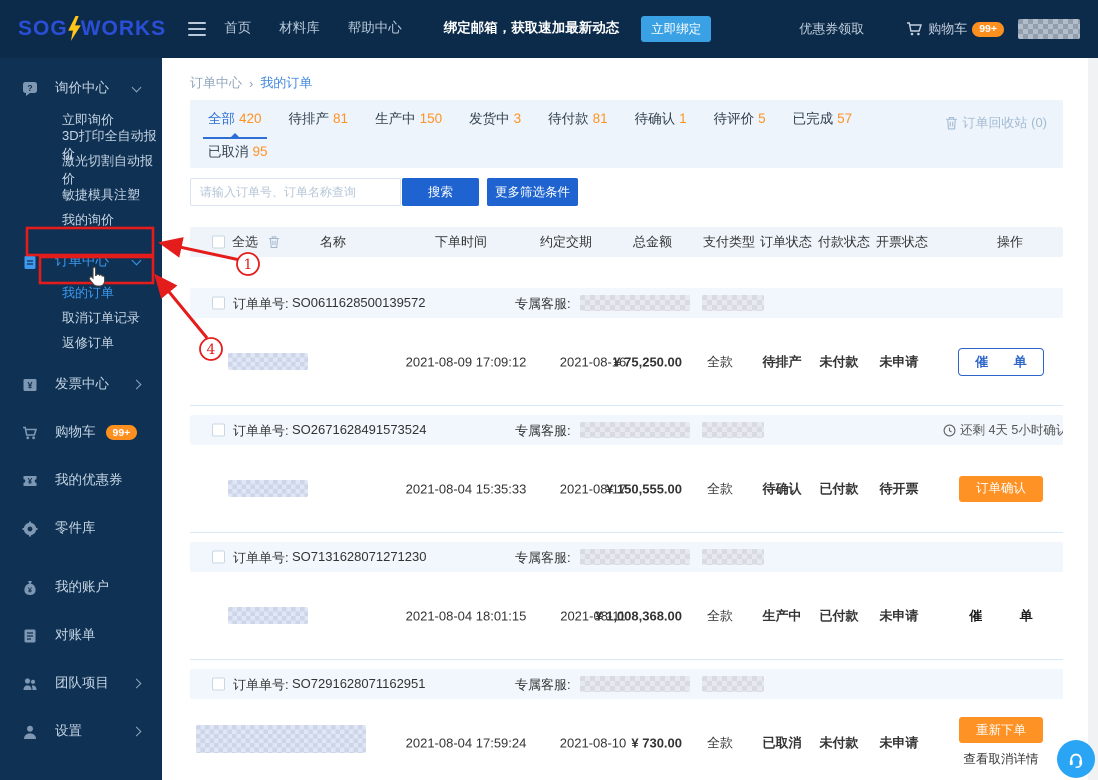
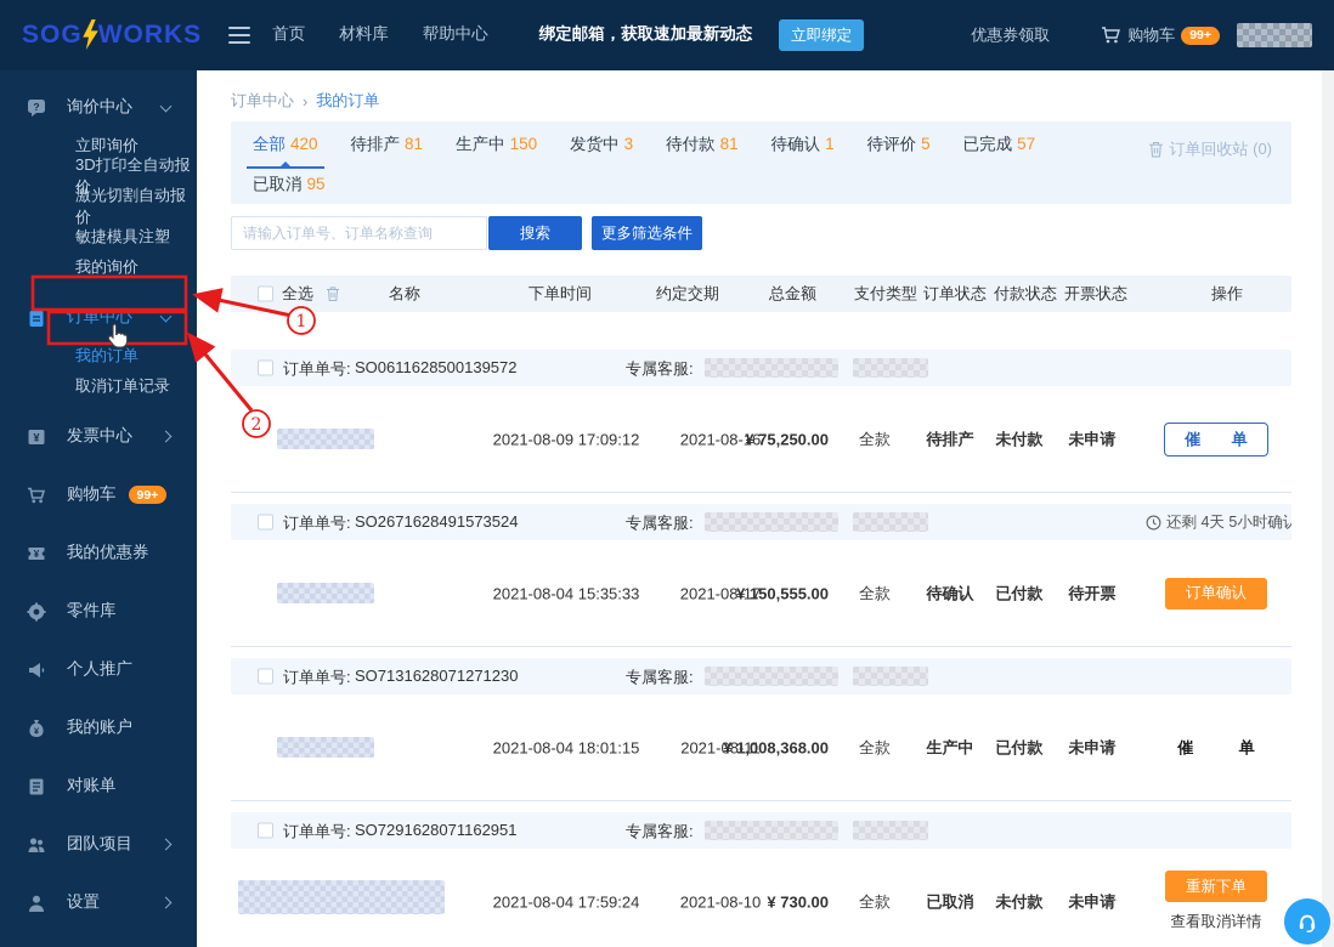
  SOG
  WORKS
  首页
  材料库
  帮助中心
  绑定邮箱，获取速加最新动态
  立即绑定
  优惠券领取
  购物车
  99+
  ?
  询价中心
  立即询价
  3D打印全自动报价
  激光切割自动报价
  敏捷模具注塑
  我的询价
  订单中心
  我的订单
  取消订单记录
- 返修订单
  ¥
  发票中心
  购物车
  99+
  ¥
  我的优惠券
  零件库
+ 个人推广
  ¥
  我的账户
  对账单
  团队项目
  设置
  订单中心
  ›
  我的订单
  全部 420
  待排产 81
  生产中 150
  发货中 3
  待付款 81
  待确认 1
  待评价 5
  已完成 57
  已取消 95
  订单回收站 (0)
  请输入订单号、订单名称查询
  搜索
  更多筛选条件
  全选
  名称
  下单时间
  约定交期
  总金额
  支付类型
  订单状态
  付款状态
  开票状态
  操作
  订单单号:
  SO0611628500139572
  专属客服:
  2021-08-09 17:09:12
  2021-08-16
  ¥ 75,250.00
  全款
  待排产
  未付款
  未申请
  催 单
  订单单号:
  SO2671628491573524
  专属客服:
  还剩 4天 5小时确认
  2021-08-04 15:35:33
  2021-08-17
  ¥ 150,555.00
  全款
  待确认
  已付款
  待开票
  订单确认
  订单单号:
  SO7131628071271230
  专属客服:
  2021-08-04 18:01:15
  2021-08-11
  ¥ 1,008,368.00
  全款
  生产中
  已付款
  未申请
  催 单
  订单单号:
  SO7291628071162951
  专属客服:
  2021-08-04 17:59:24
  2021-08-10
  ¥ 730.00
  全款
  已取消
  未付款
  未申请
  重新下单
  查看取消详情
  1
- 4
+ 2
